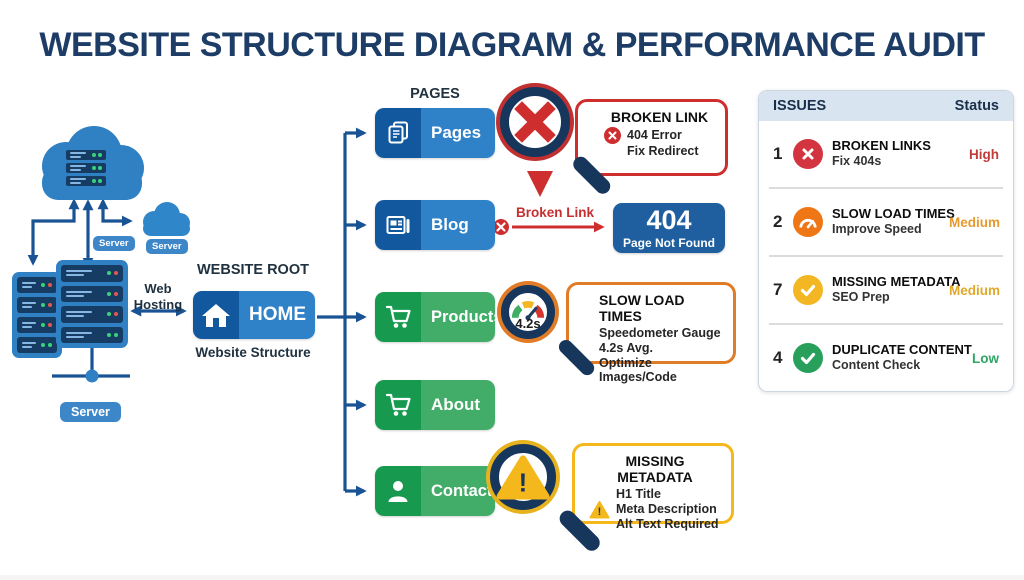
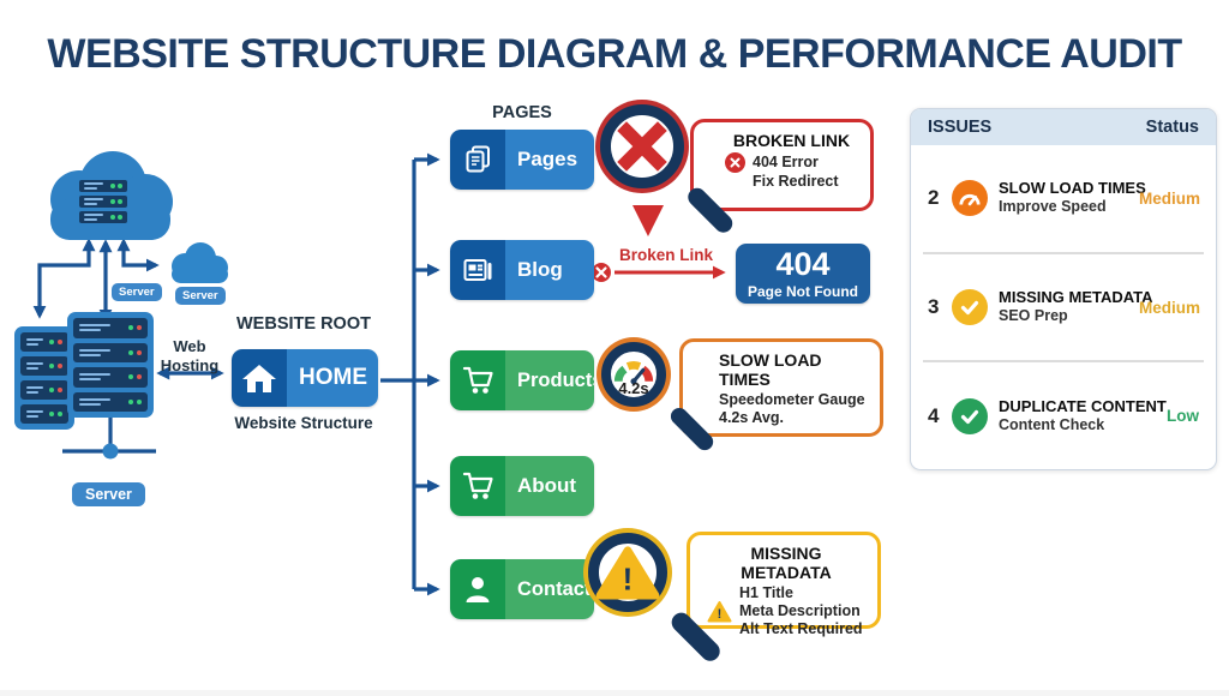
  WEBSITE STRUCTURE DIAGRAM & PERFORMANCE AUDIT
  Server
  Server
  Server
  Web Hosting
  WEBSITE ROOT
  HOME
  Website Structure
  PAGES
  Pages
  Blog
  Product
  About
  Contact
  BROKEN LINK
  404 Error
  Fix Redirect
  Broken Link
  404
  Page Not Found
  SLOW LOAD TIMES
  Speedometer Gauge
  4.2s Avg.
- Optimize Images/Code
  4.2s
  MISSING METADATA
  !
  H1 Title
  Meta Description
  Alt Text Required
  !
  ISSUES
  Status
- 1
- BROKEN LINKS
- Fix 404s
- High
  2
  SLOW LOAD TIME
  Improve Speed
  Medium
- 7
+ 3
  MISSING METADAT
  SEO Prep
  Medium
  4
  DUPLICATE CONT
  Content Check
  Low
